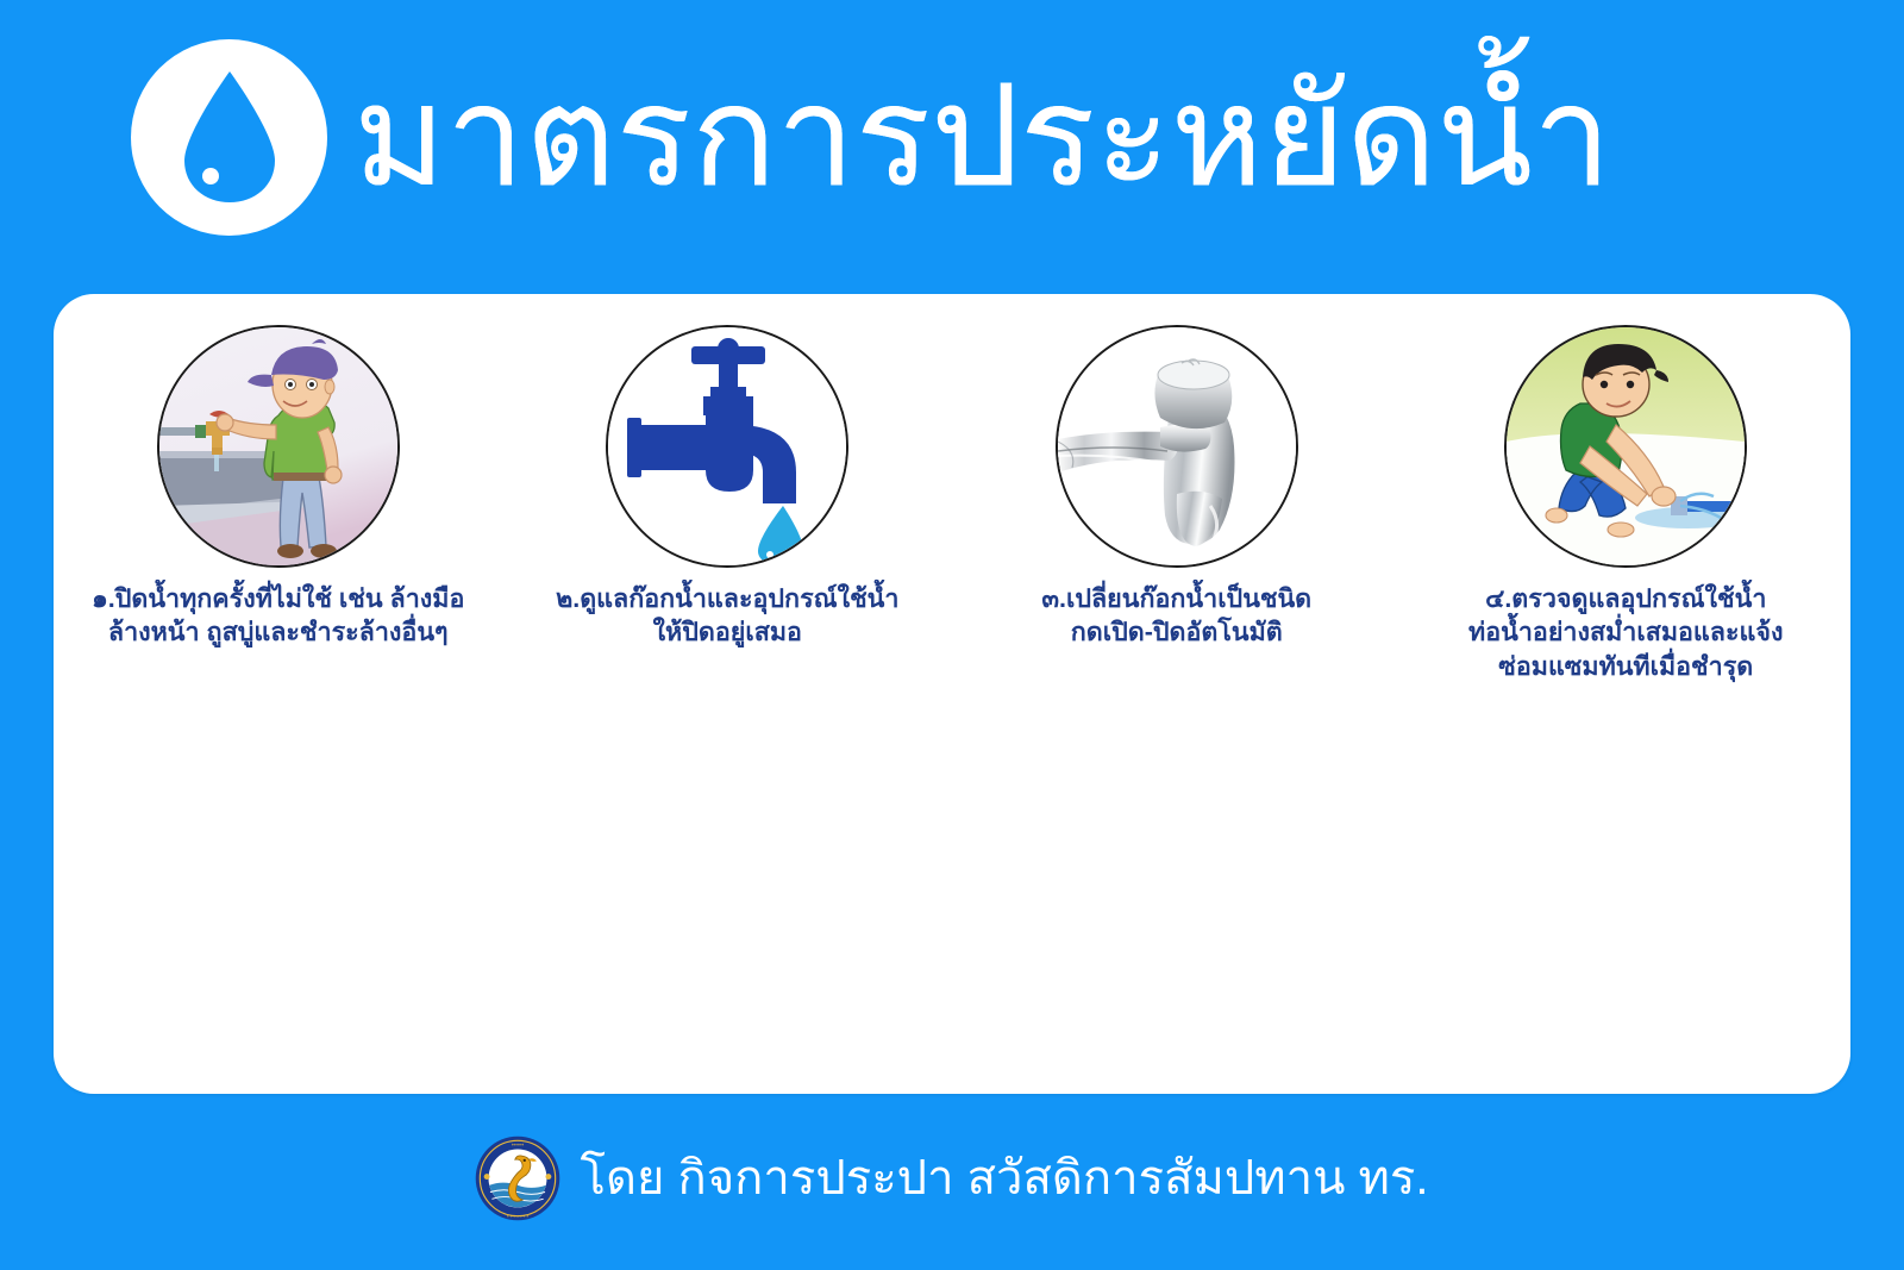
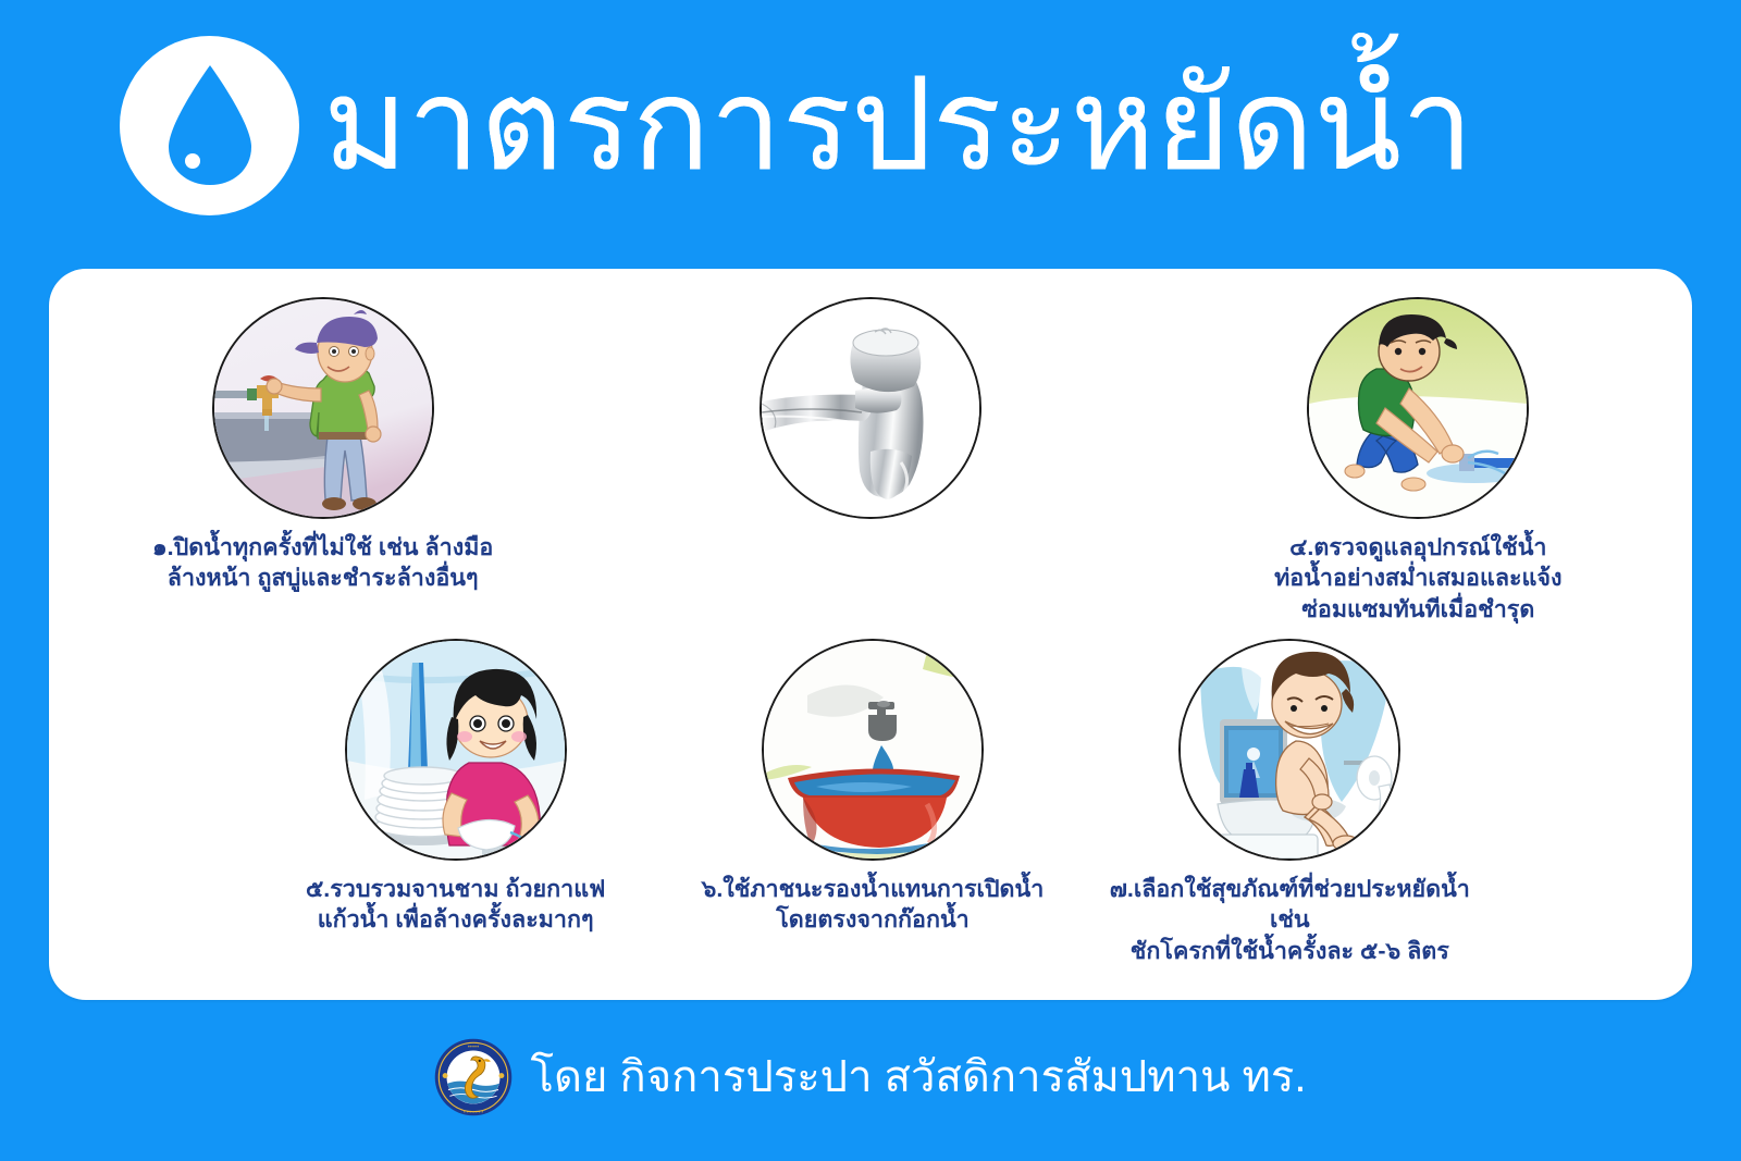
  มาตรการประหยัดน้ำ
  ๑.ปิดน้ำทุกครั้งที่ไม่ใช้ เช่น ล้างมือ
  ล้างหน้า ถูสบู่และชำระล้างอื่นๆ
- ๒.ดูแลก๊อกน้ำและอุปกรณ์ใช้น้ำ
- ให้ปิดอยู่เสมอ
- ๓.เปลี่ยนก๊อกน้ำเป็นชนิด
- กดเปิด-ปิดอัตโนมัติ
  ๔.ตรวจดูแลอุปกรณ์ใช้น้ำ
  ท่อน้ำอย่างสม่ำเสมอและแจ้ง
  ซ่อมแซมทันทีเมื่อชำรุด
+ ๕.รวบรวมจานชาม ถ้วยกาแฟ
+ แก้วน้ำ เพื่อล้างครั้งละมากๆ
+ ๖.ใช้ภาชนะรองน้ำแทนการเปิดน้ำ
+ โดยตรงจากก๊อกน้ำ
+ ๗.เลือกใช้สุขภัณฑ์ที่ช่วยประหยัดน้ำ เช่น
+ ชักโครกที่ใช้น้ำครั้งละ ๕-๖ ลิตร
  โดย กิจการประปา สวัสดิการสัมปทาน ทร.
